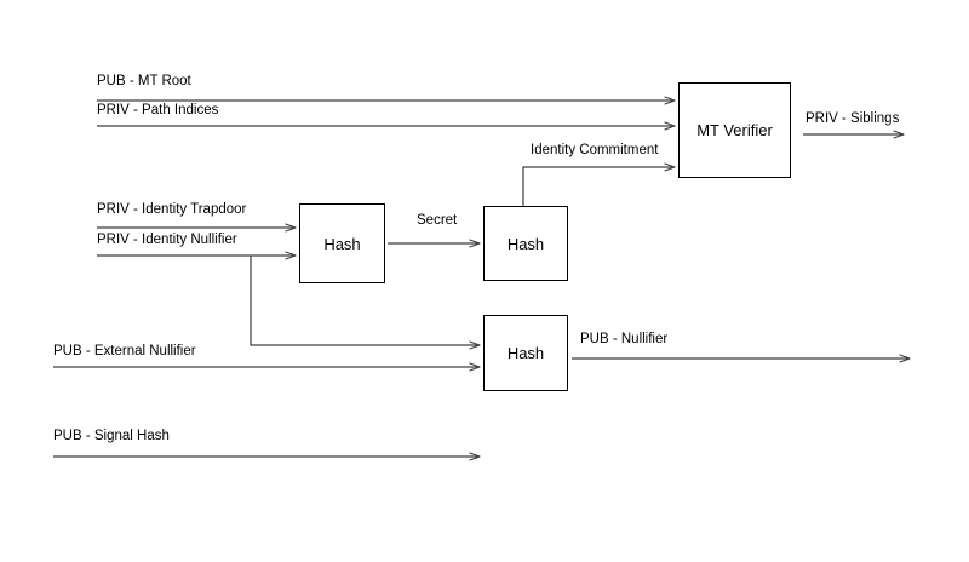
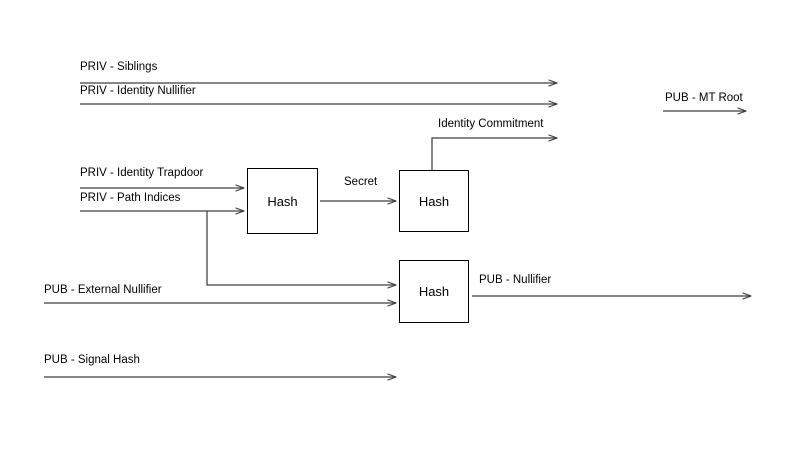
- MT Verifier
  Hash
  Hash
  Hash
- PUB - MT Root
+ PRIV - Siblings
- PRIV - Path Indices
+ PRIV - Identity Nullifier
- PRIV - Siblings
+ PUB - MT Root
  Identity Commitment
  PRIV - Identity Trapdoor
- PRIV - Identity Nullifier
+ PRIV - Path Indices
  Secret
  PUB - External Nullifier
  PUB - Nullifier
  PUB - Signal Hash
